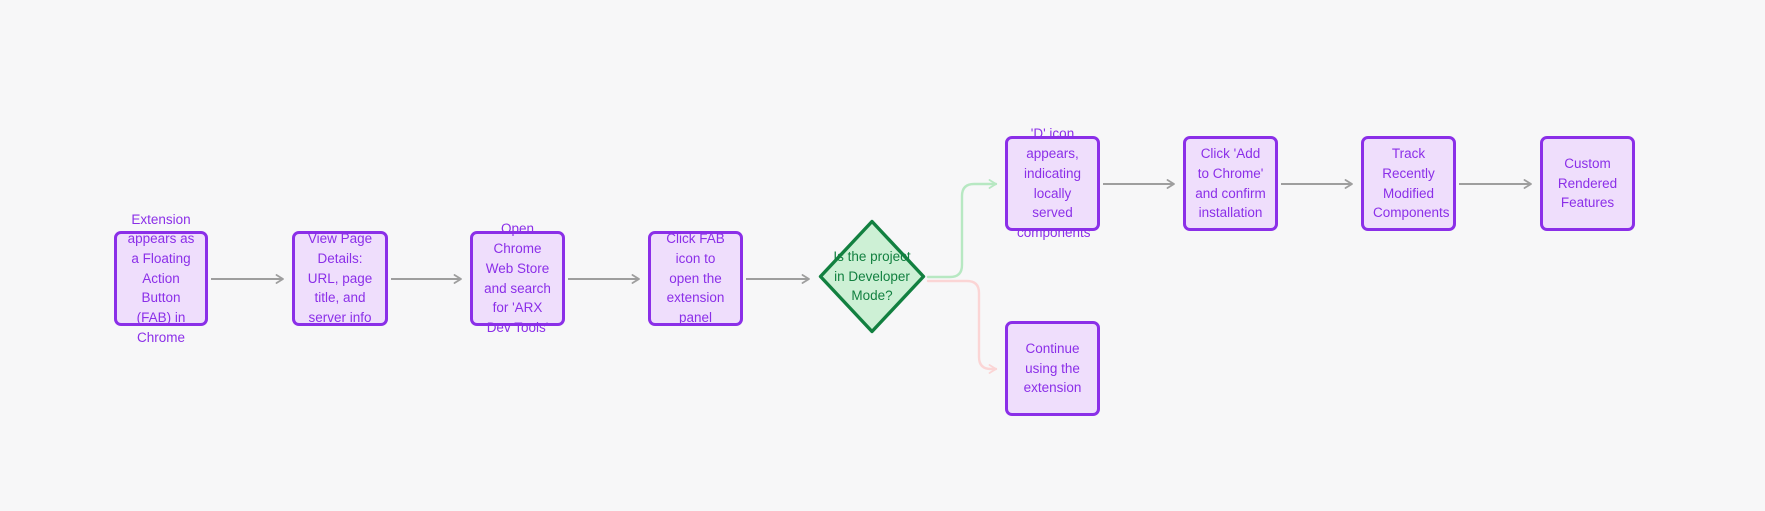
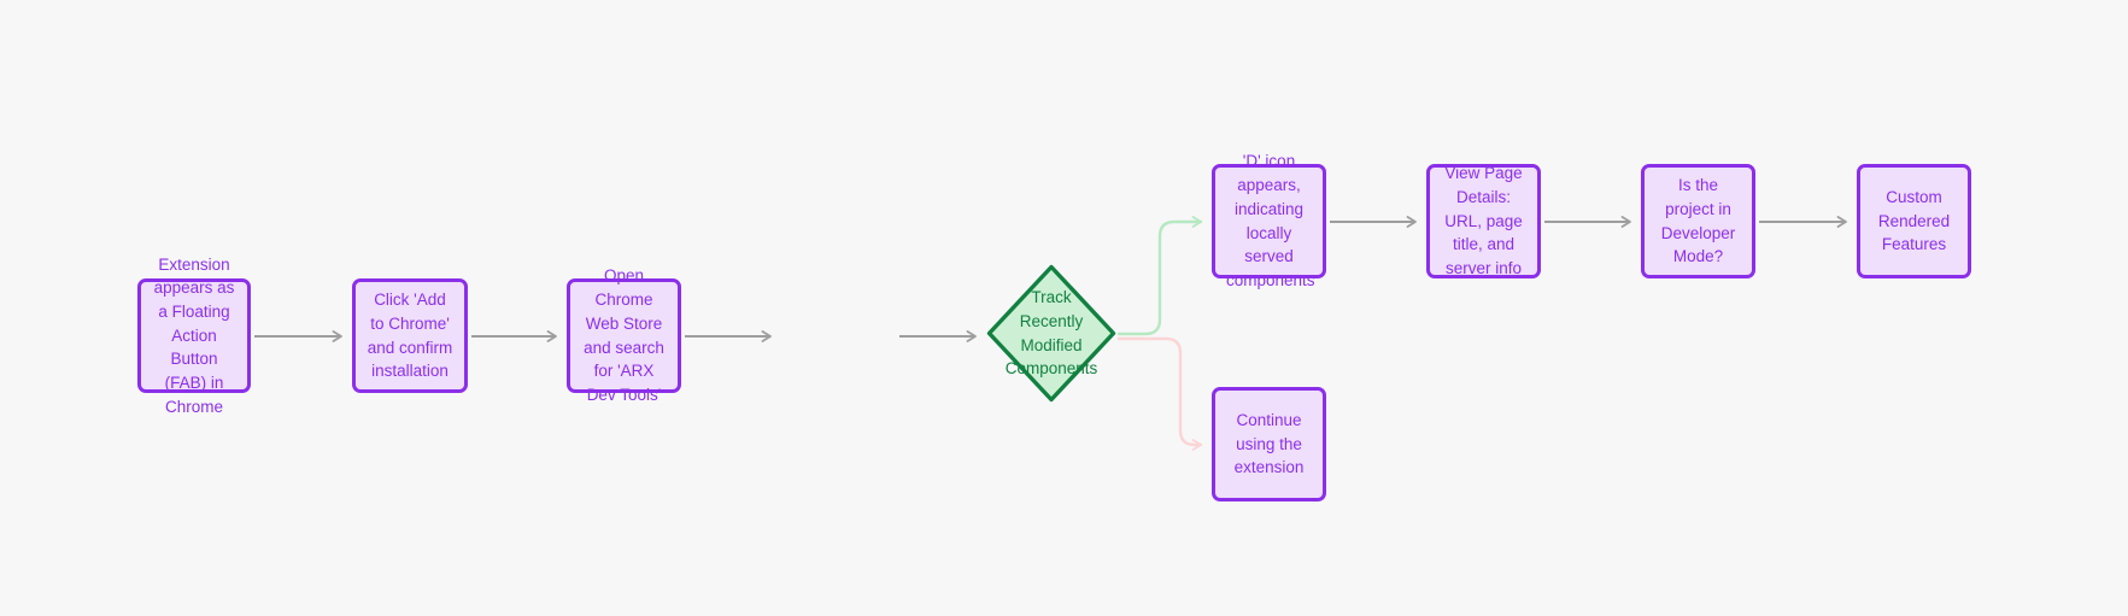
  Extension appears as a Floating Action Button (FAB) in Chrome
- View Page Details: URL, page title, and server info
+ Click 'Add to Chrome' and confirm installation
  Open Chrome Web Store and search for 'ARX Dev Tools'
- Click FAB icon to open the extension panel
- Is the project in Developer Mode?
+ Track Recently Modified Components
  'D' icon appears, indicating locally served components
- Click 'Add to Chrome' and confirm installation
+ View Page Details: URL, page title, and server info
- Track Recently Modified Components
+ Is the project in Developer Mode?
  Custom Rendered Features
  Continue using the extension
